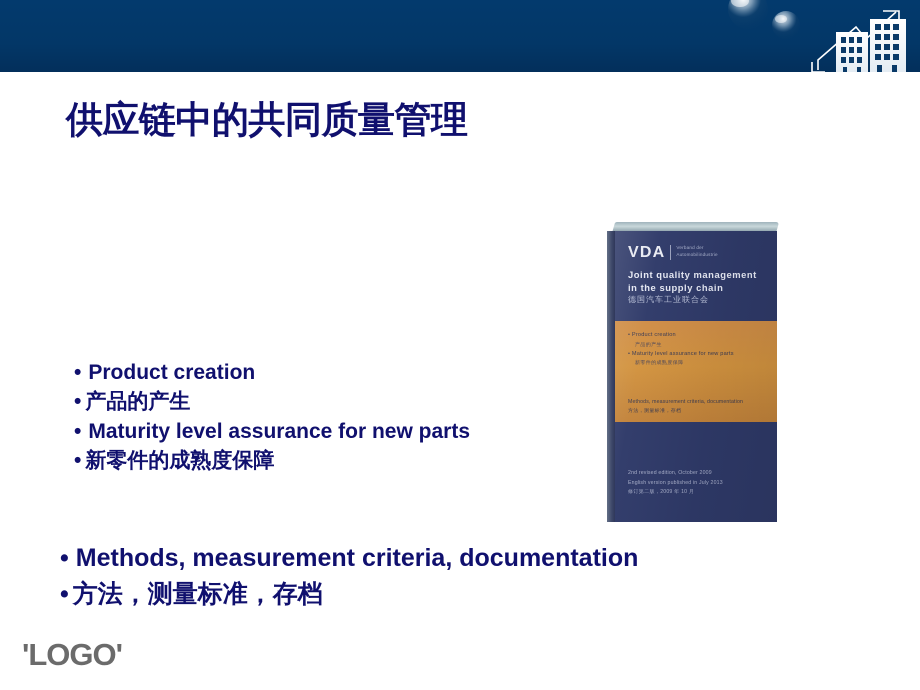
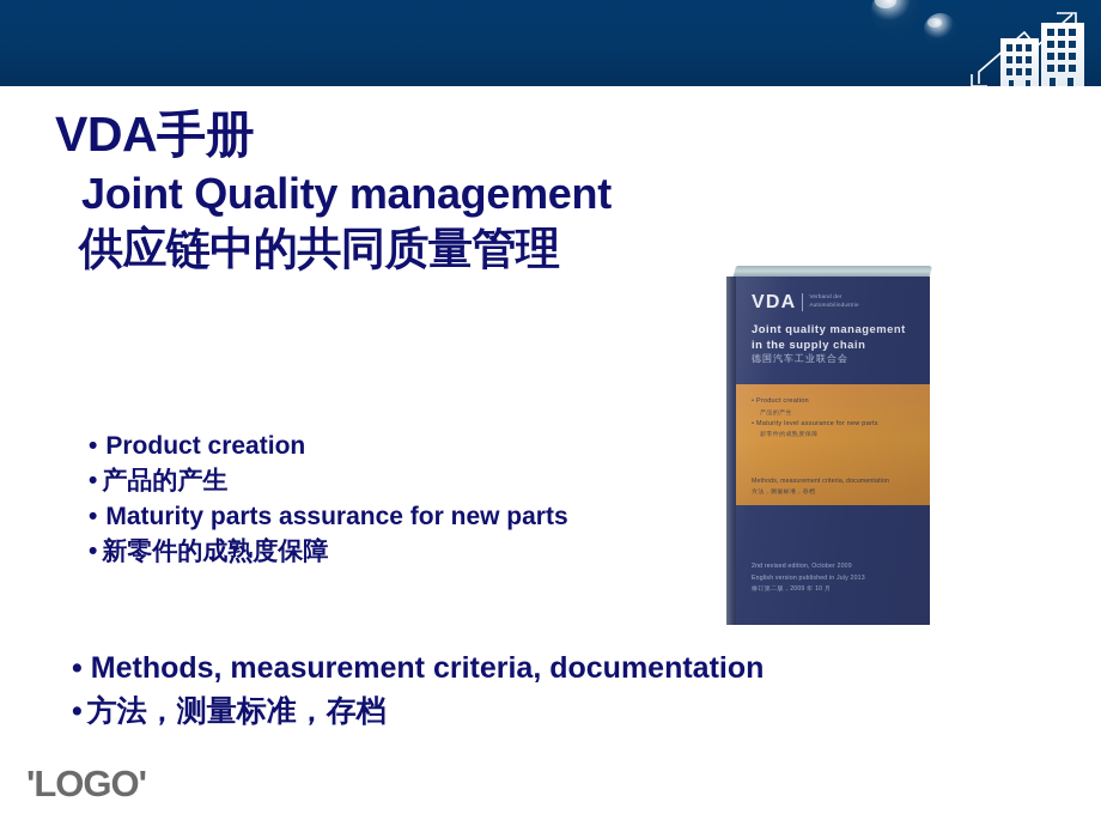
+ VDA手册
+ Joint Quality management
  供应链中的共同质量管理
  •
  Product creation
  •
  产品的产生
  •
- Maturity level assurance for new parts
+ Maturity parts assurance for new parts
  •
  新零件的成熟度保障
  •
  Methods, measurement criteria, documentation
  •
  方法，测量标准，存档
  'LOGO'
